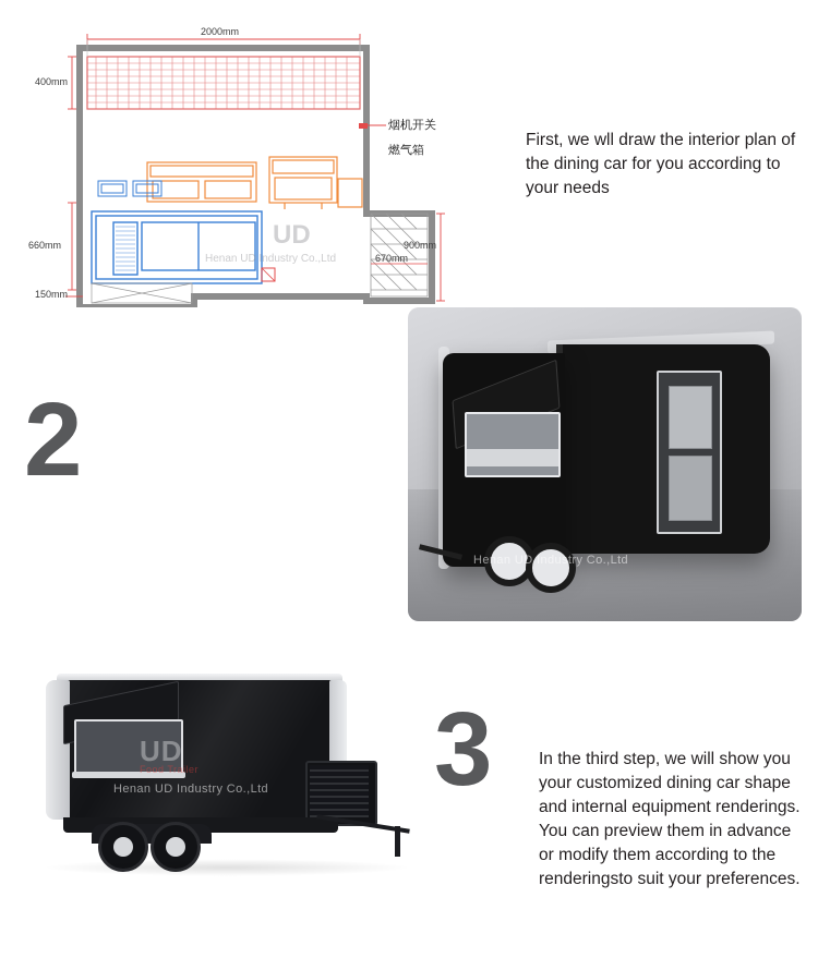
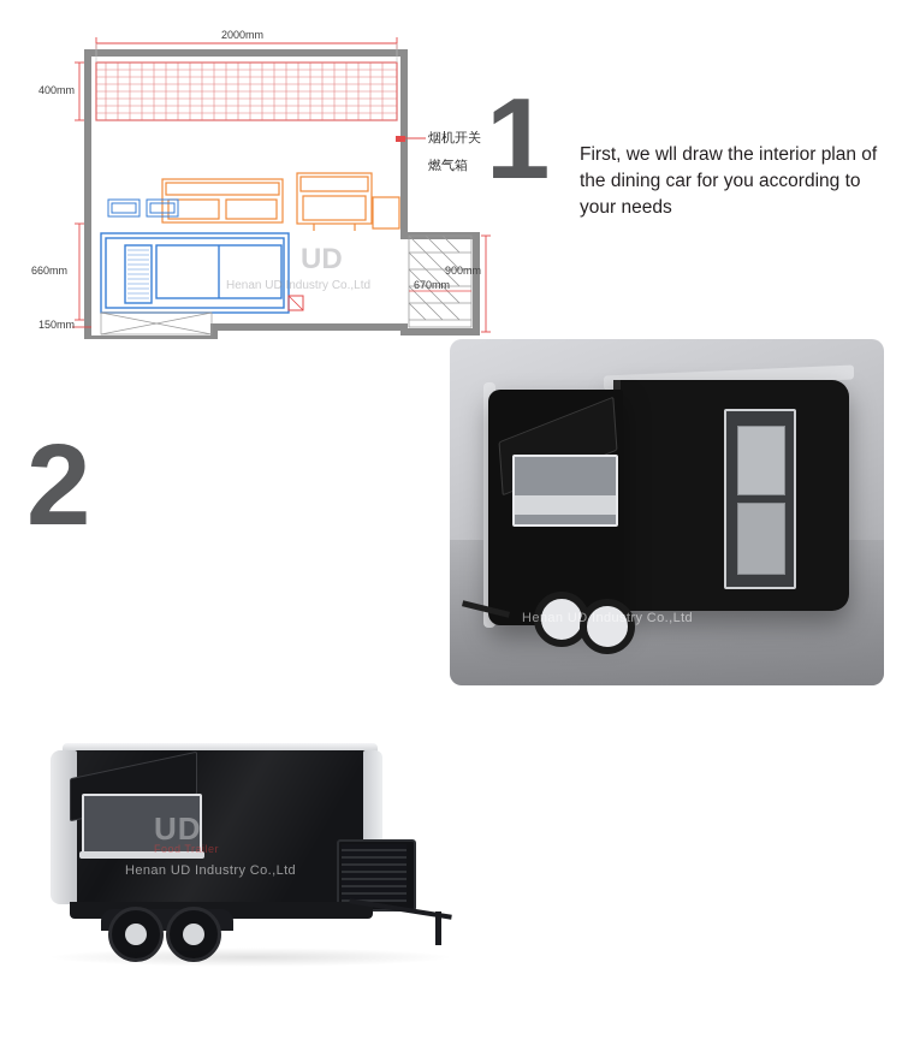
  2000mm
  400mm
  660mm
  150mm
  670mm
  900mm
  烟机开关
  燃气箱
  UD
  Henan UD Industry Co.,Ltd
+ 1
  First, we wll draw the interior plan of the dining car for you according to your needs
  2
  Henan UD Industry Co.,Ltd
  UD
  Food Trailer
  Henan UD Industry Co.,Ltd
- 3
- In the third step, we will show you your customized dining car shape and internal equipment renderings. You can preview them in advance or modify them according to the renderingsto suit your preferences.
